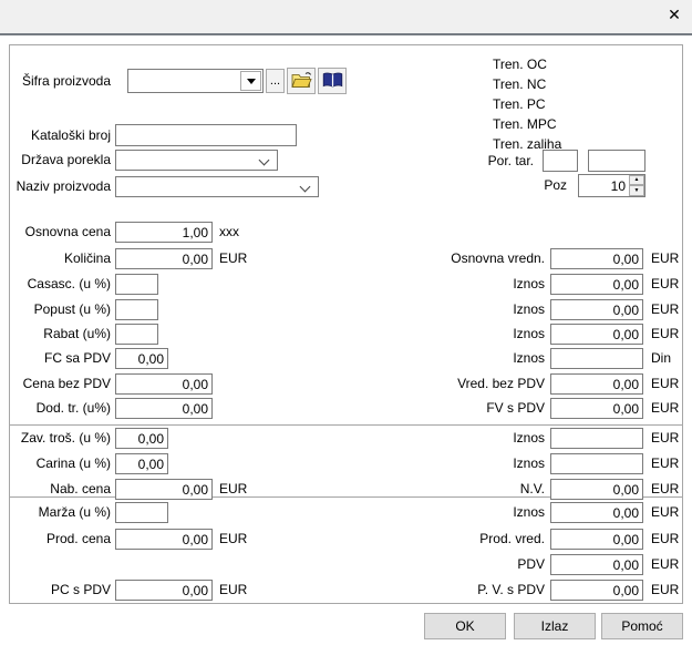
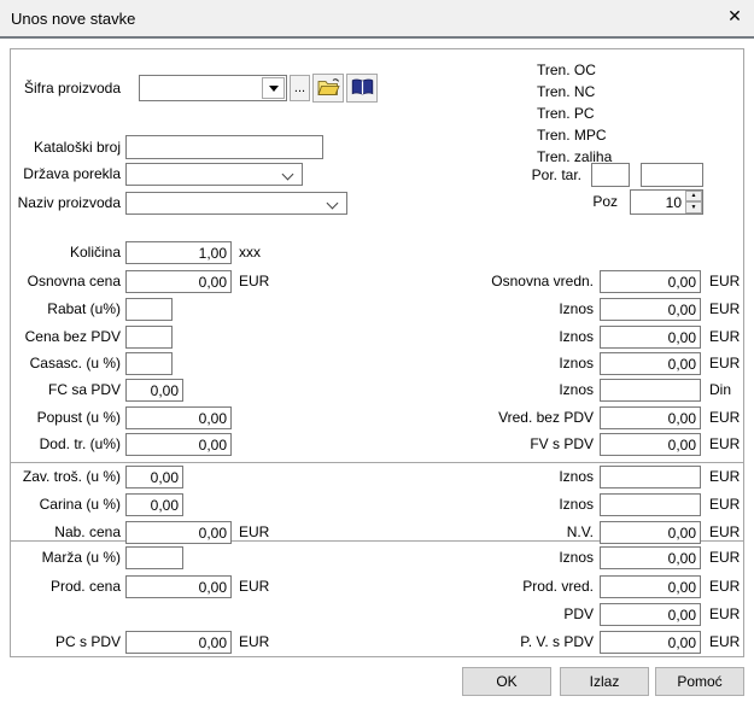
+ Unos nove stavke
  ✕
  Šifra proizvoda
  ...
  Kataloški broj
  Država porekla
  Naziv proizvoda
  Tren. OC
  Tren. NC
  Tren. PC
  Tren. MPC
  Tren. zaliha
  Por. tar.
  Poz
  10
- Osnovna cena
+ Količina
  1,00
  xxx
- Količina
+ Osnovna cena
  0,00
  EUR
- Casasc. (u %)
+ Rabat (u%)
- Popust (u %)
+ Cena bez PDV
- Rabat (u%)
+ Casasc. (u %)
  FC sa PDV
  0,00
- Cena bez PDV
+ Popust (u %)
  0,00
  Dod. tr. (u%)
  0,00
  Osnovna vredn.
  0,00
  EUR
  Iznos
  0,00
  EUR
  Iznos
  0,00
  EUR
  Iznos
  0,00
  EUR
  Iznos
  Din
  Vred. bez PDV
  0,00
  EUR
  FV s PDV
  0,00
  EUR
  Zav. troš. (u %)
  0,00
  Carina (u %)
  0,00
  Nab. cena
  0,00
  EUR
  Iznos
  EUR
  Iznos
  EUR
  N.V.
  0,00
  EUR
  Marža (u %)
  Prod. cena
  0,00
  EUR
  PC s PDV
  0,00
  EUR
  Iznos
  0,00
  EUR
  Prod. vred.
  0,00
  EUR
  PDV
  0,00
  EUR
  P. V. s PDV
  0,00
  EUR
  OK
  Izlaz
  Pomoć
